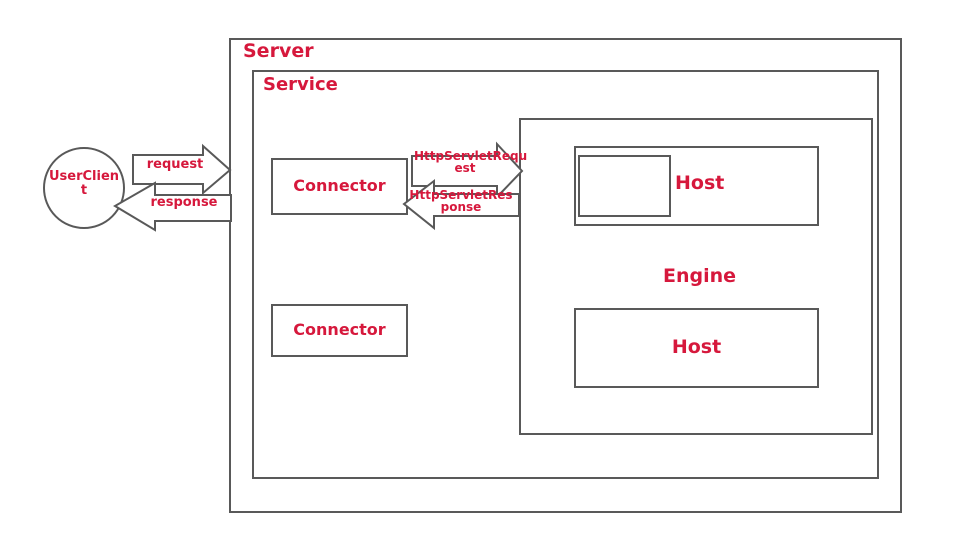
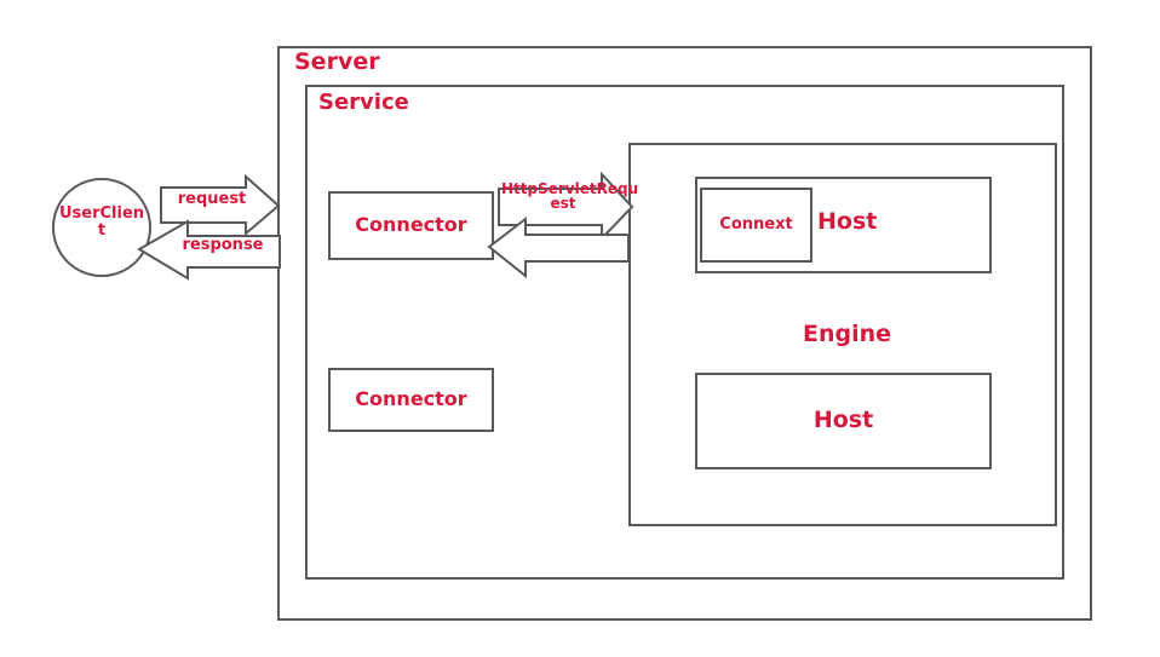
  Server
  Service
  Engine
  Host
+ Connext
  Host
  Connector
  Connector
  UserClien
  t
  request
  response
  HttpServletRequ
  est
- HttpServletRes
- ponse
